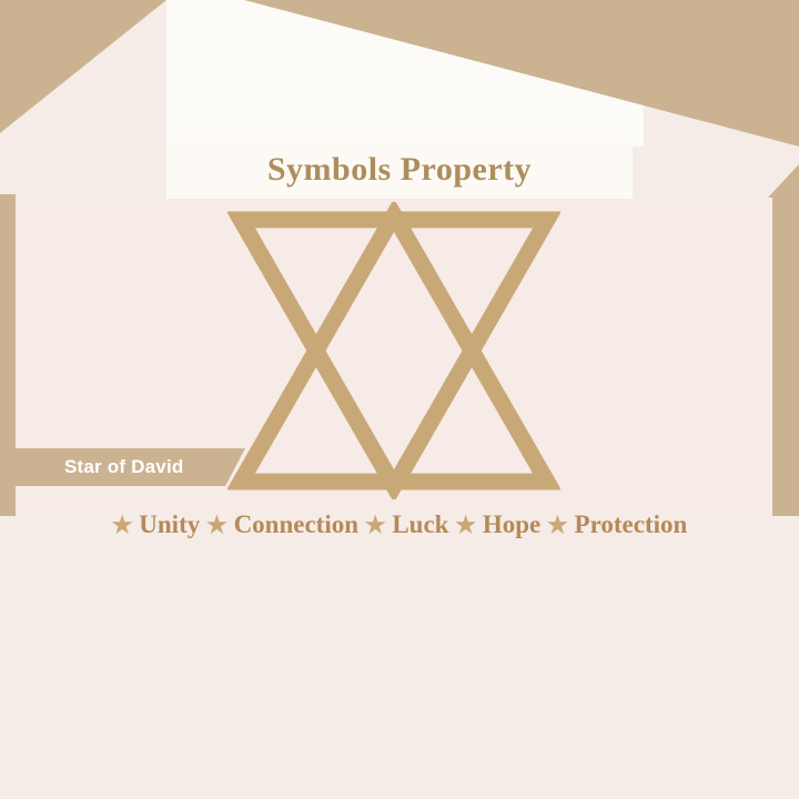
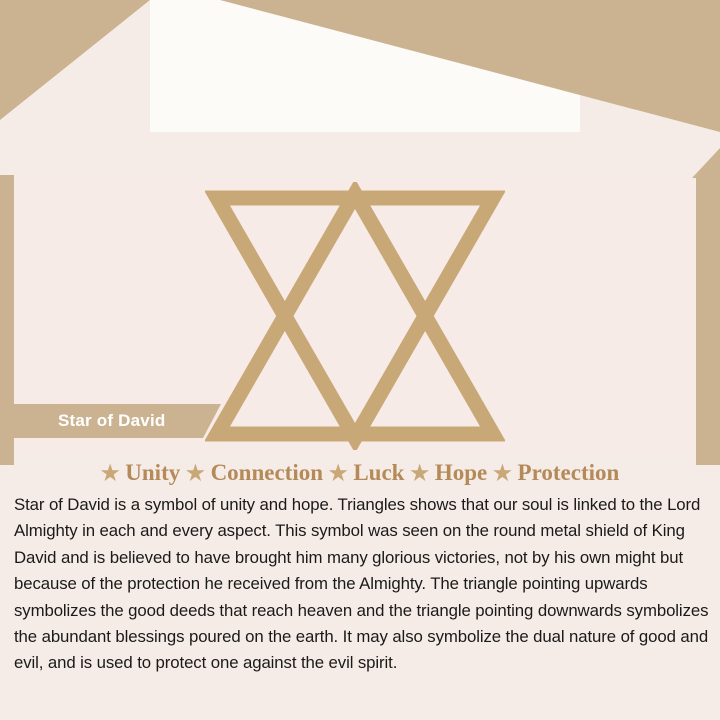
- Symbols Property
  Star of David
  ★ Unity ★ Connection ★ Luck ★ Hope ★ Protection
+ Star of David is a symbol of unity and hope. Triangles shows that our soul is linked to the Lord Almighty in each and every aspect. This symbol was seen on the round metal shield of King David and is believed to have brought him many glorious victories, not by his own might but because of the protection he received from the Almighty. The triangle pointing upwards symbolizes the good deeds that reach heaven and the triangle pointing downwards symbolizes the abundant blessings poured on the earth. It may also symbolize the dual nature of good and evil, and is used to protect one against the evil spirit.
